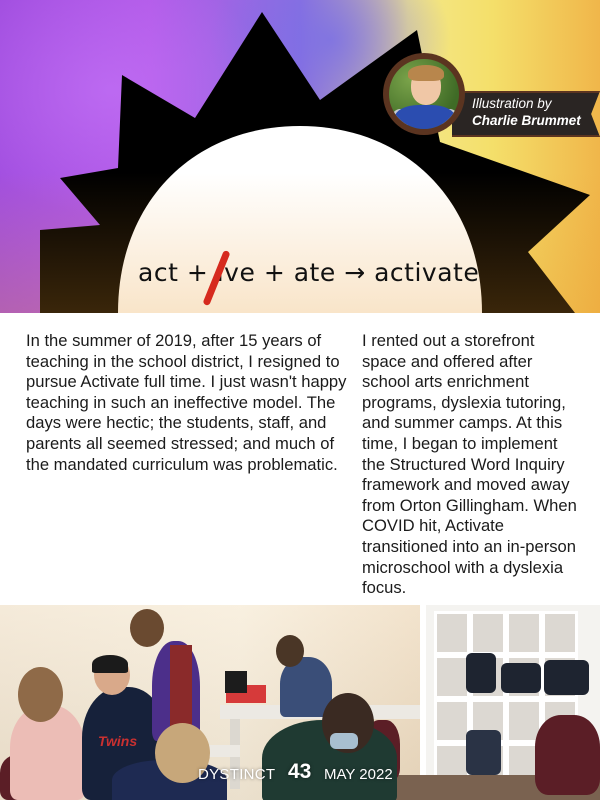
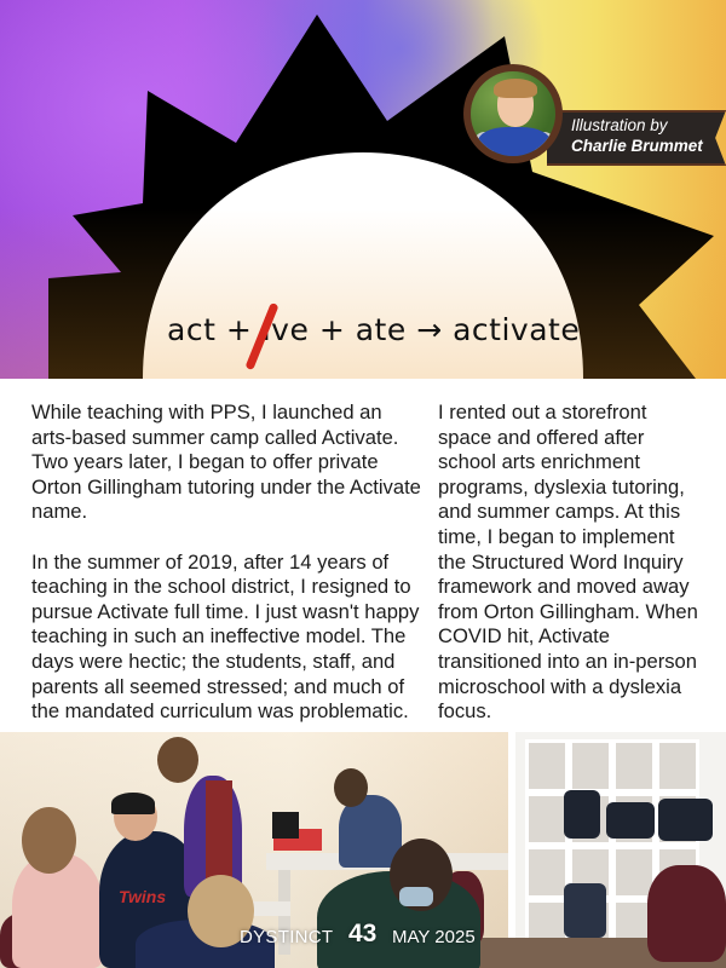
  act + ve + ate → activate
  Illustration by
  Charlie Brummet
+ While teaching with PPS, I launched an arts-based summer camp called Activate. Two years later, I began to offer private Orton Gillingham tutoring under the Activate name.
- In the summer of 2019, after 15 years of teaching in the school district, I resigned to pursue Activate full time. I just wasn't happy teaching in such an ineffective model. The days were hectic; the students, staff, and parents all seemed stressed; and much of the mandated curriculum was problematic.
+ In the summer of 2019, after 14 years of teaching in the school district, I resigned to pursue Activate full time. I just wasn't happy teaching in such an ineffective model. The days were hectic; the students, staff, and parents all seemed stressed; and much of the mandated curriculum was problematic.
  I rented out a storefront space and offered after school arts enrichment programs, dyslexia tutoring, and summer camps. At this time, I began to implement the Structured Word Inquiry framework and moved away from Orton Gillingham. When COVID hit, Activate transitioned into an in-person microschool with a dyslexia focus.
  Twins
  DYSTINCT
  43
- MAY 2022
+ MAY 2025
